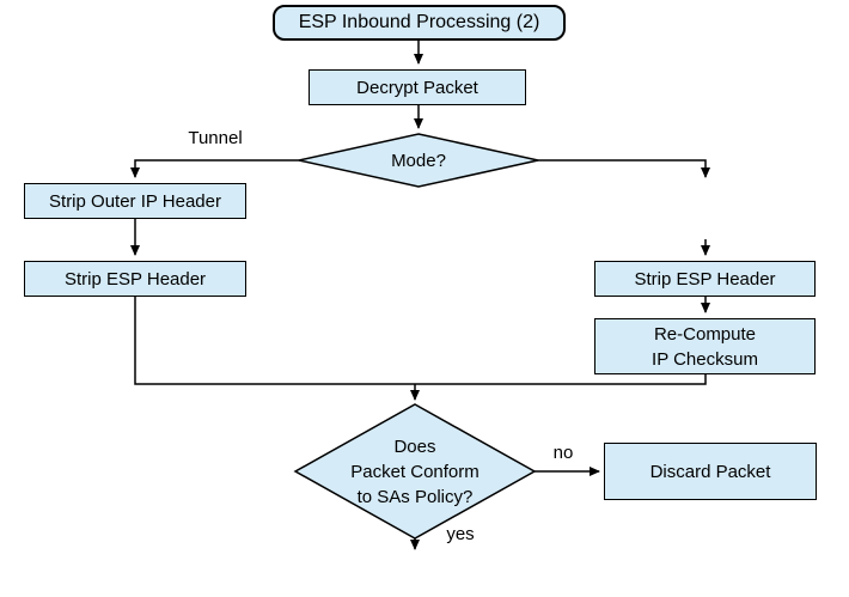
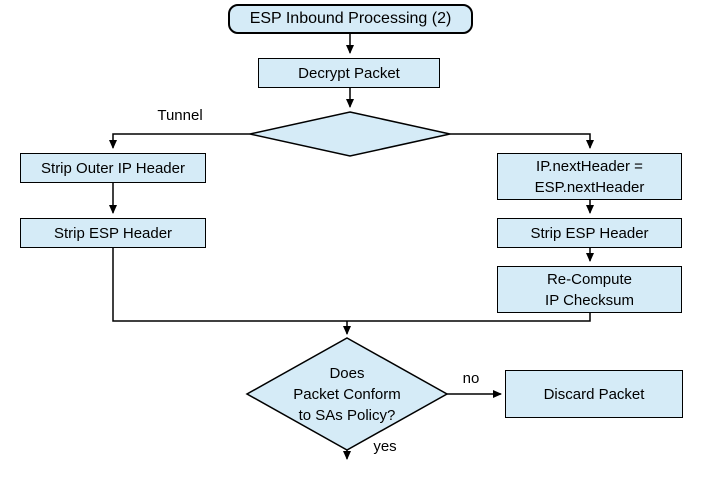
  ESP Inbound Processing (2)
  Decrypt Packet
  Strip Outer IP Header
  Strip ESP Header
+ IP.nextHeader =
+ ESP.nextHeader
  Strip ESP Header
  Re-Compute
  IP Checksum
  Discard Packet
- Mode?
  Does
  Packet Conform
  to SAs Policy?
  Tunnel
  no
  yes
